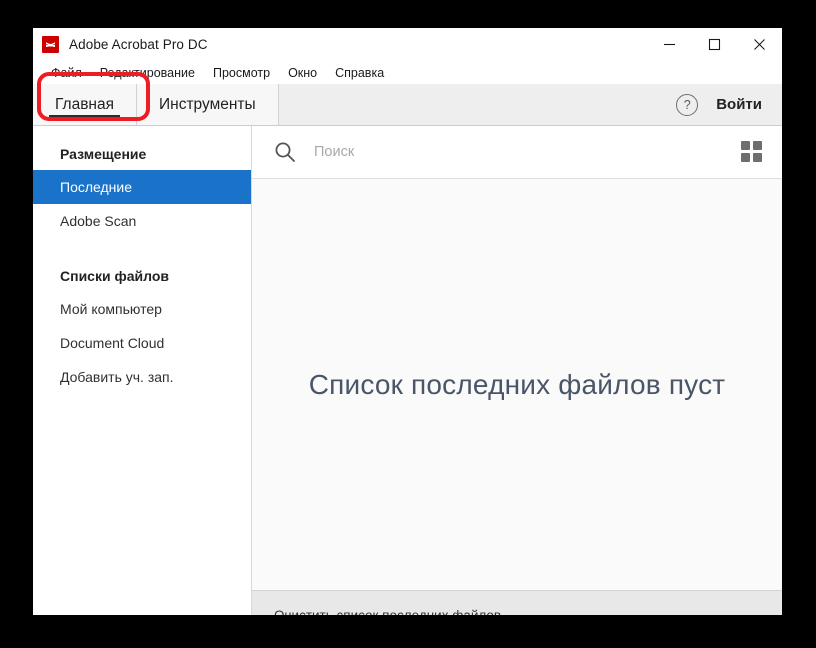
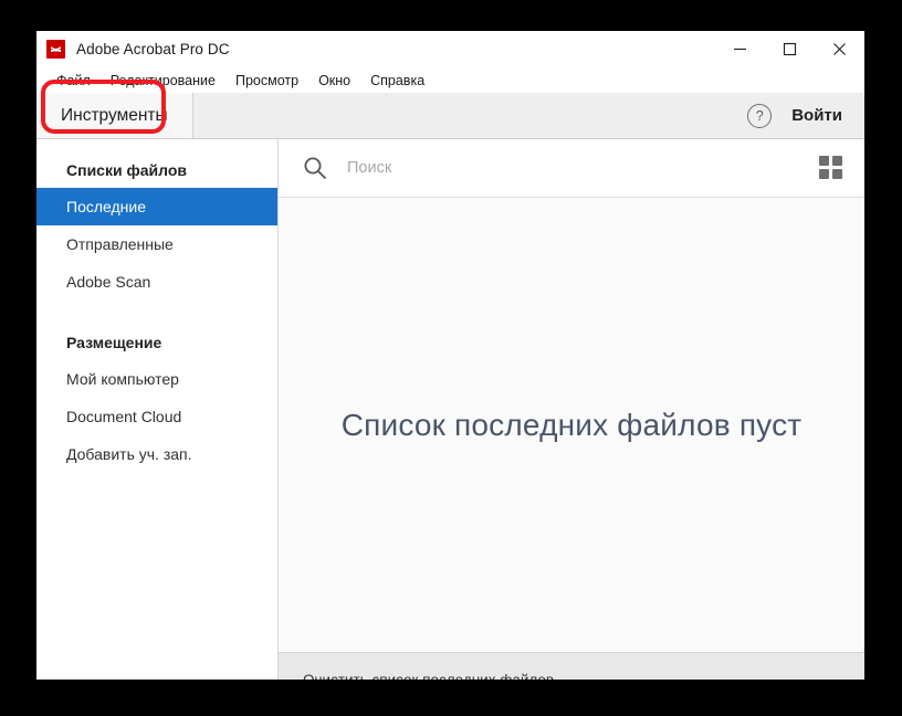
  Adobe Acrobat Pro DC
  Файл
  Редактирование
  Просмотр
  Окно
  Справка
- Главная
  Инструменты
  ?
  Войти
- Размещение
+ Списки файлов
  Последние
+ Отправленные
  Adobe Scan
- Списки файлов
+ Размещение
  Мой компьютер
  Document Cloud
  Добавить уч. зап.
  Поиск
  Список последних файлов пуст
